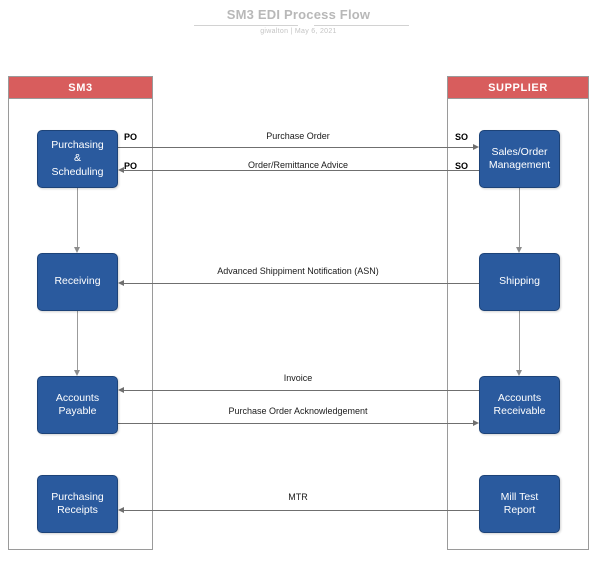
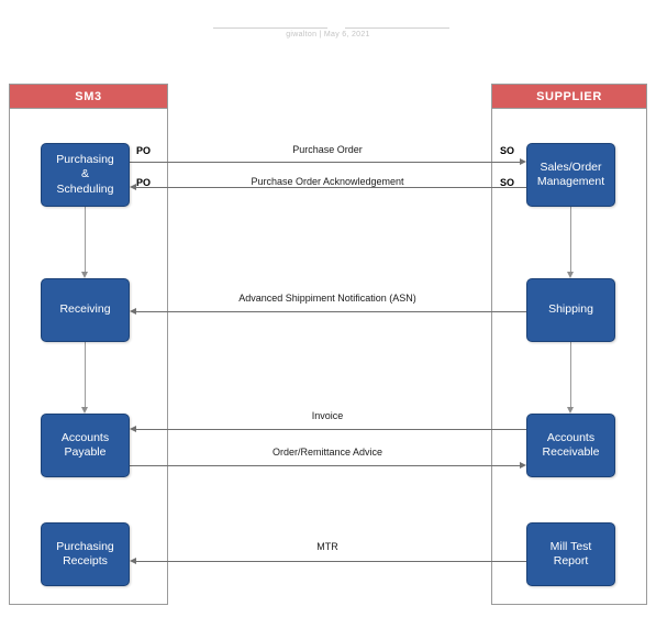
- SM3 EDI Process Flow
  SM3
  SUPPLIER
  Purchase Order
- Order/Remittance Advice
+ Purchase Order Acknowledgement
  Advanced Shippiment Notification (ASN)
  Invoice
- Purchase Order Acknowledgement
+ Order/Remittance Advice
  MTR
  PO
  SO
  PO
  SO
  Purchasing
  &
  Scheduling
  Receiving
  Accounts
  Payable
  Purchasing
  Receipts
  Sales/Order
  Management
  Shipping
  Accounts
  Receivable
  Mill Test
  Report
